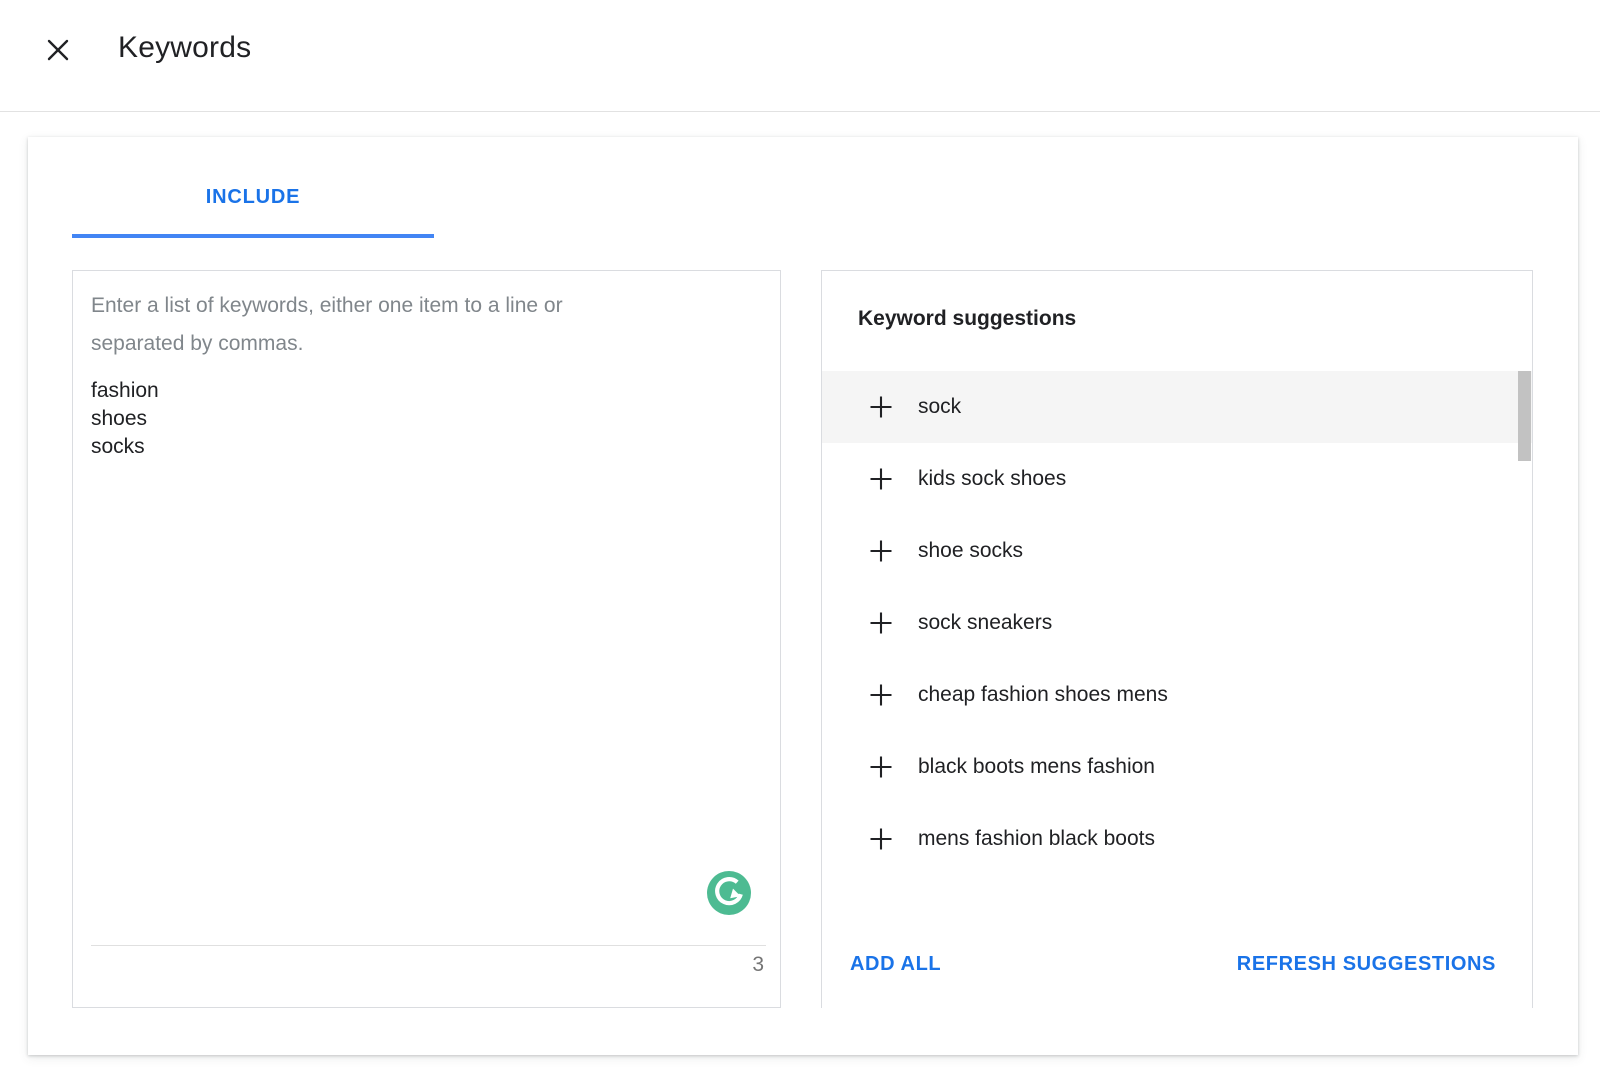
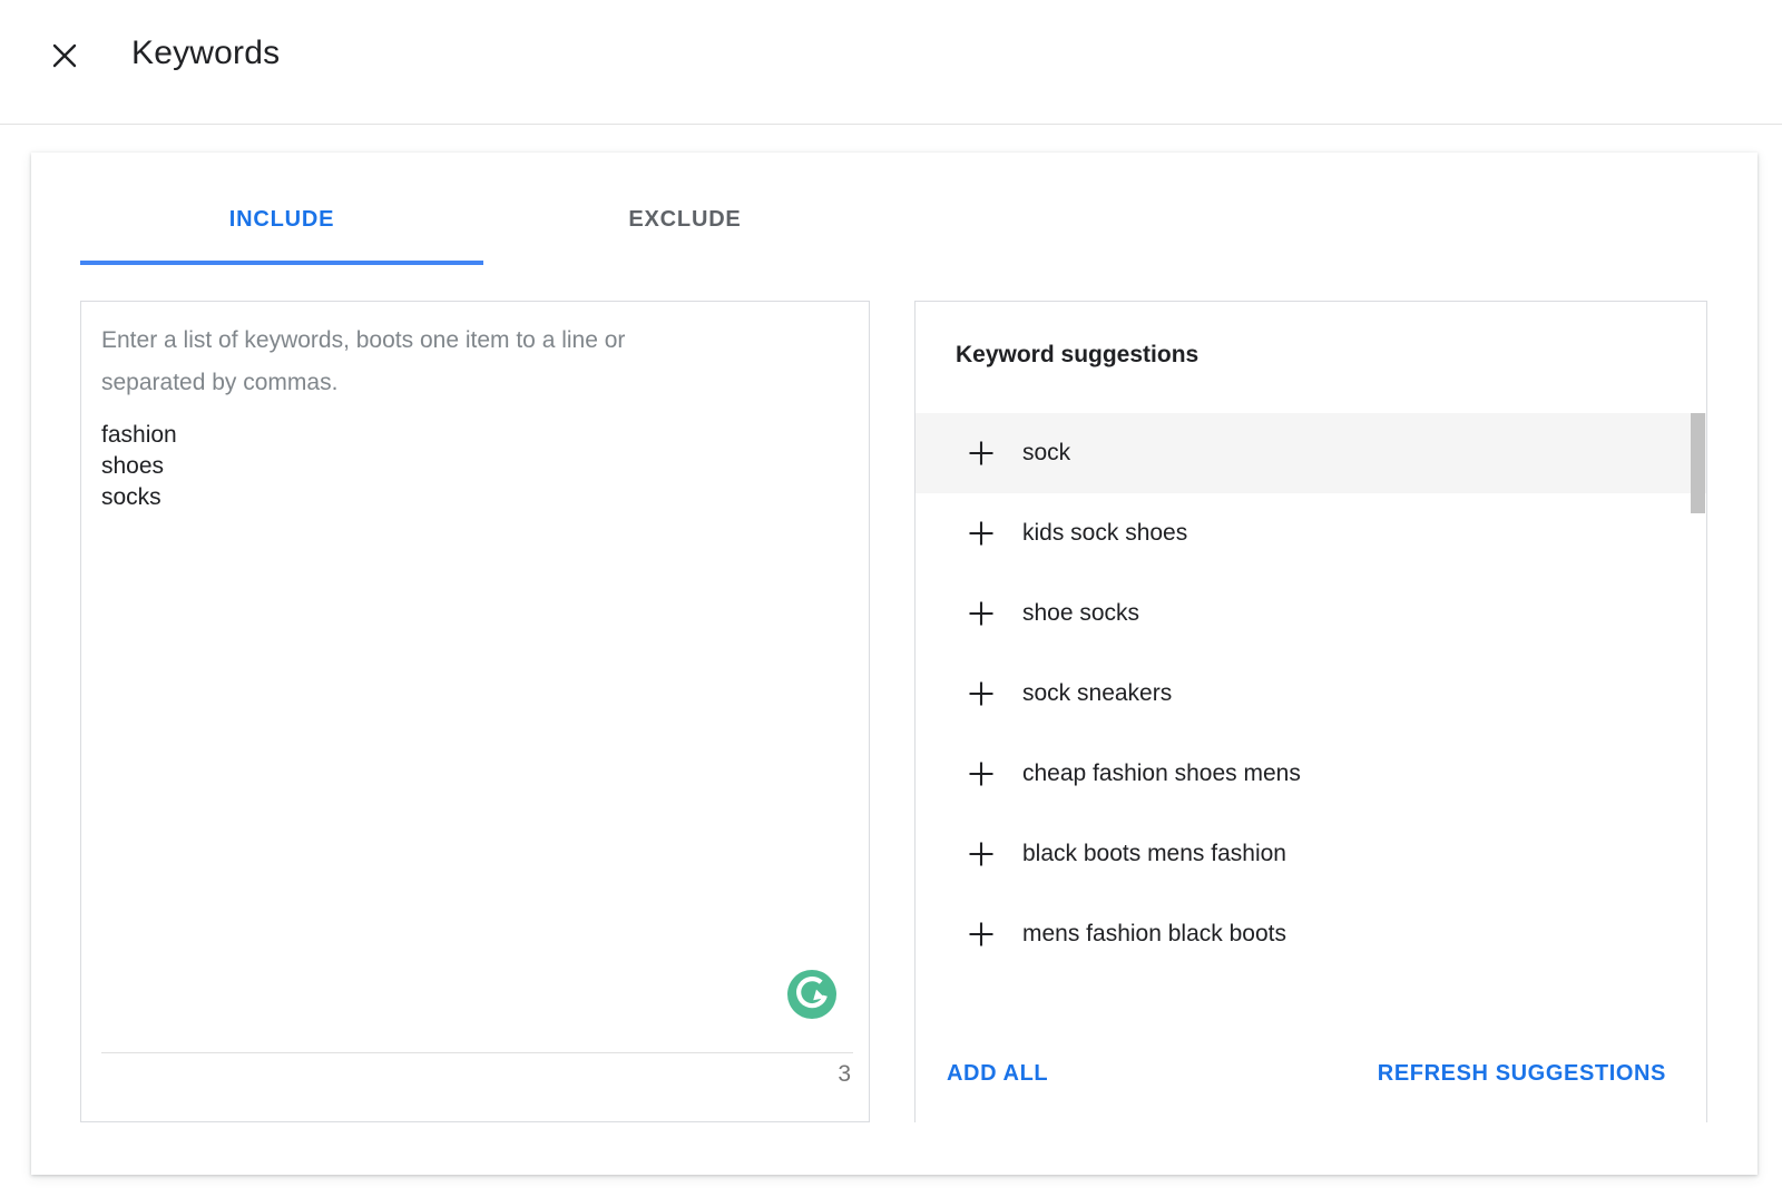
  Keywords
  INCLUDE
+ EXCLUDE
- Enter a list of keywords, either one item to a line or
+ Enter a list of keywords, boots one item to a line or
  separated by commas.
  fashion
  shoes
  socks
  3
  Keyword suggestions
  sock
  kids sock shoes
  shoe socks
  sock sneakers
  cheap fashion shoes mens
  black boots mens fashion
  mens fashion black boots
  ADD ALL
  REFRESH SUGGESTIONS
